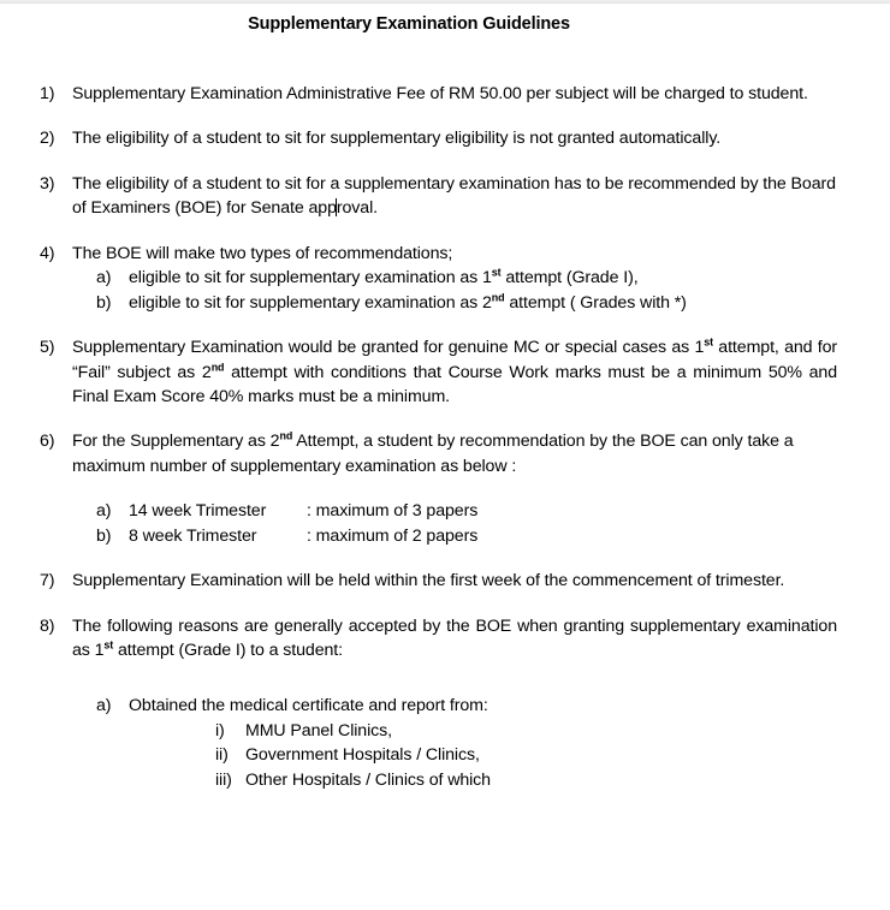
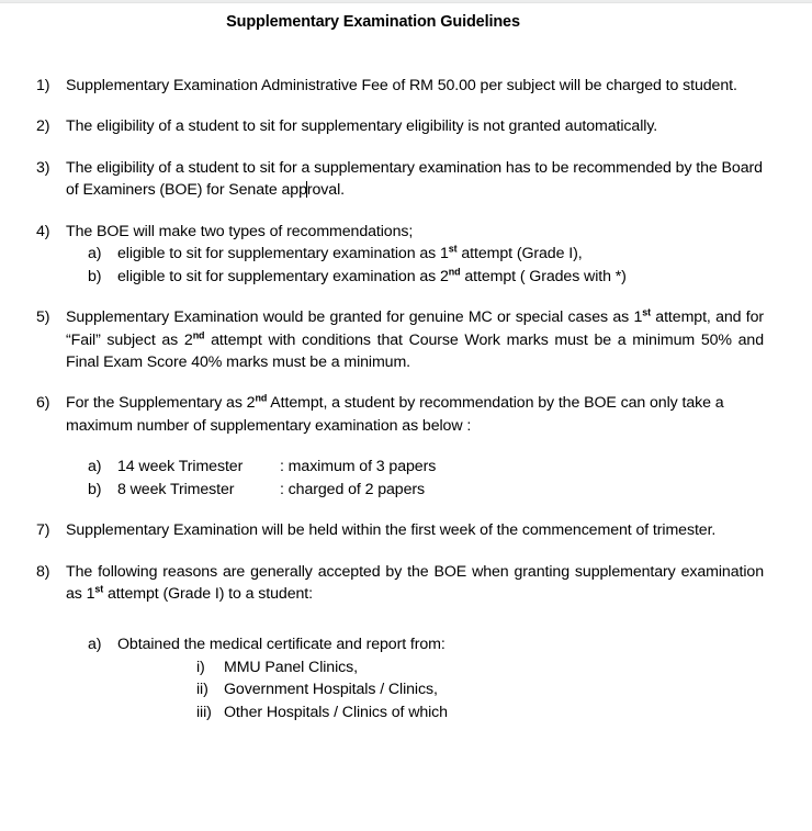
  Supplementary Examination Guidelines
  1)
  Supplementary Examination Administrative Fee of RM 50.00 per subject will be charged to student.
  2)
  The eligibility of a student to sit for supplementary eligibility is not granted automatically.
  3)
  The eligibility of a student to sit for a supplementary examination has to be recommended by the Board of Examiners (BOE) for Senate approval.
  4)
  The BOE will make two types of recommendations;
  a)
  eligible to sit for supplementary examination as 1st attempt (Grade I),
  b)
  eligible to sit for supplementary examination as 2nd attempt ( Grades with *)
  5)
  Supplementary Examination would be granted for genuine MC or special cases as 1st attempt, and for “Fail” subject as 2nd attempt with conditions that Course Work marks must be a minimum 50% and Final Exam Score 40% marks must be a minimum.
  6)
  For the Supplementary as 2nd Attempt, a student by recommendation by the BOE can only take a maximum number of supplementary examination as below :
  a)
  14 week Trimester
  : maximum of 3 papers
  b)
  8 week Trimester
- : maximum of 2 papers
+ : charged of 2 papers
  7)
  Supplementary Examination will be held within the first week of the commencement of trimester.
  8)
  The following reasons are generally accepted by the BOE when granting supplementary examination as 1st attempt (Grade I) to a student:
  a)
  Obtained the medical certificate and report from:
  i)
  MMU Panel Clinics,
  ii)
  Government Hospitals / Clinics,
  iii)
  Other Hospitals / Clinics of which
